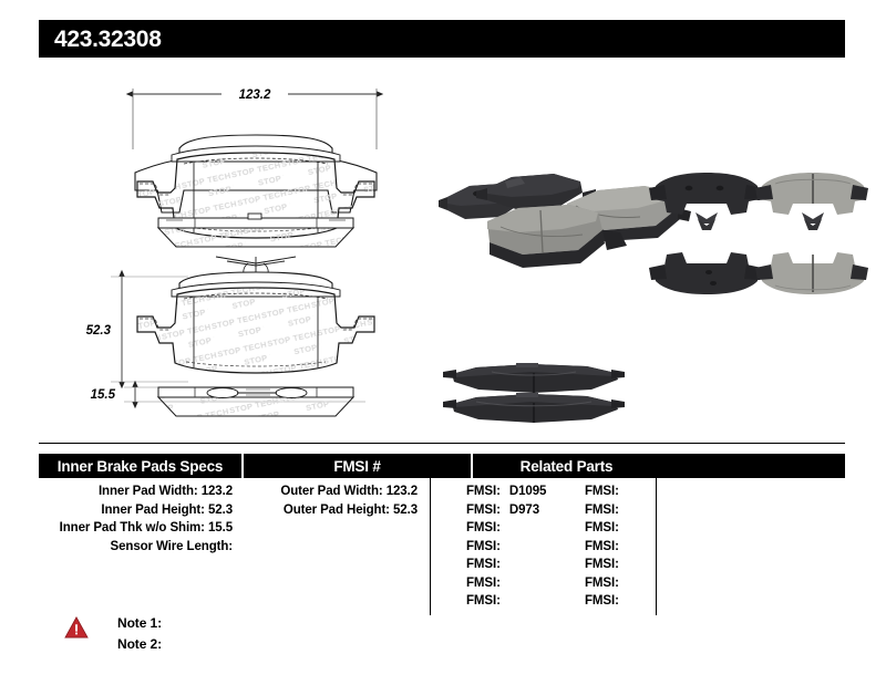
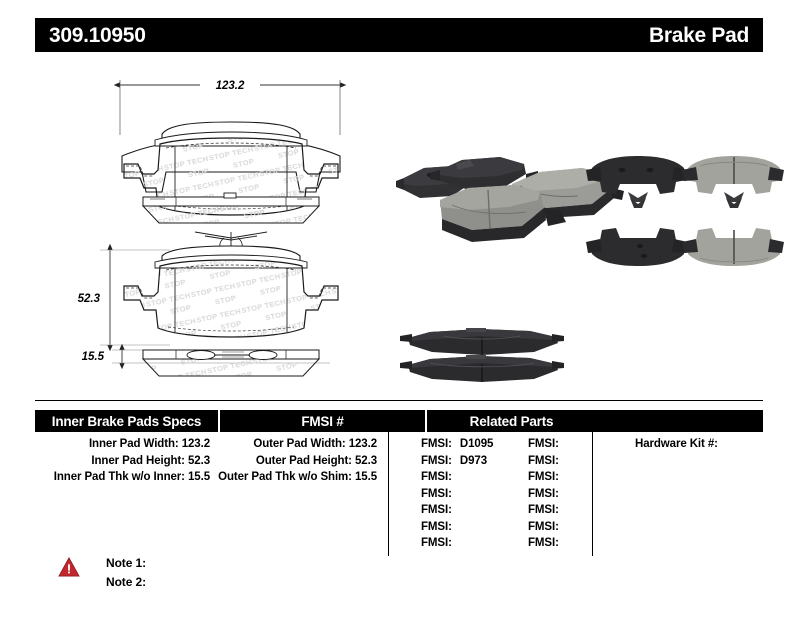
- 423.32308
+ 309.10950
+ Brake Pad
  123.2
  52.3
  15.5
  Inner Brake Pads Specs
  FMSI #
  Related Parts
  Inner Pad Width: 123.2
  Inner Pad Height: 52.3
- Inner Pad Thk w/o Shim: 15.5
+ Inner Pad Thk w/o Inner: 15.5
- Sensor Wire Length:
  Outer Pad Width: 123.2
  Outer Pad Height: 52.3
+ Outer Pad Thk w/o Shim: 15.5
  FMSI: D1095
  FMSI: D973
  FMSI:
  FMSI:
  FMSI:
  FMSI:
  FMSI:
  FMSI:
  FMSI:
  FMSI:
  FMSI:
  FMSI:
  FMSI:
  FMSI:
+ Hardware Kit #:
  Note 1:
  Note 2:
